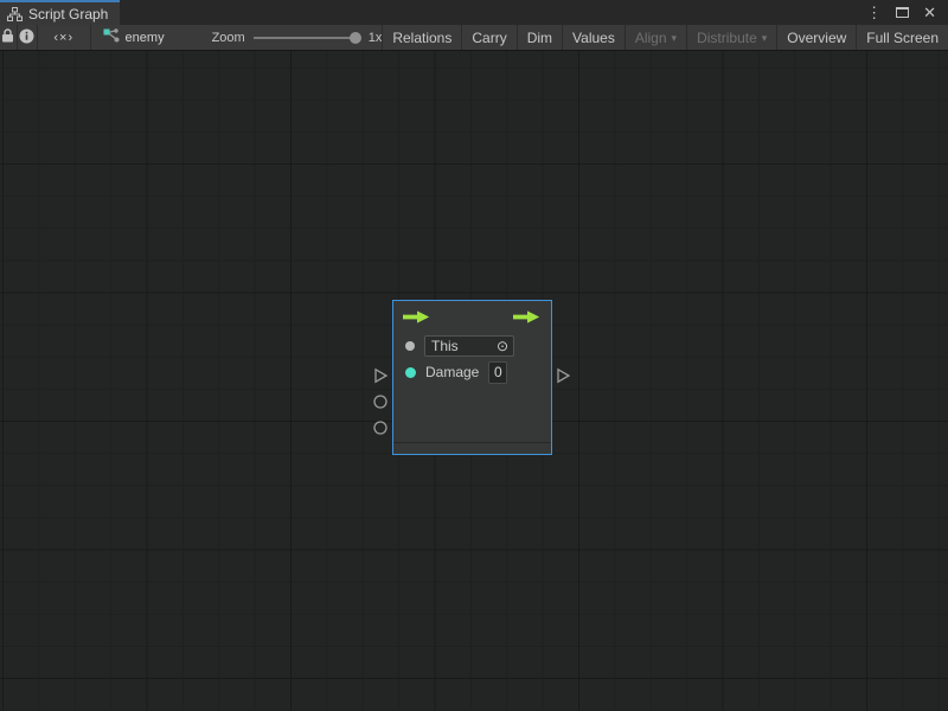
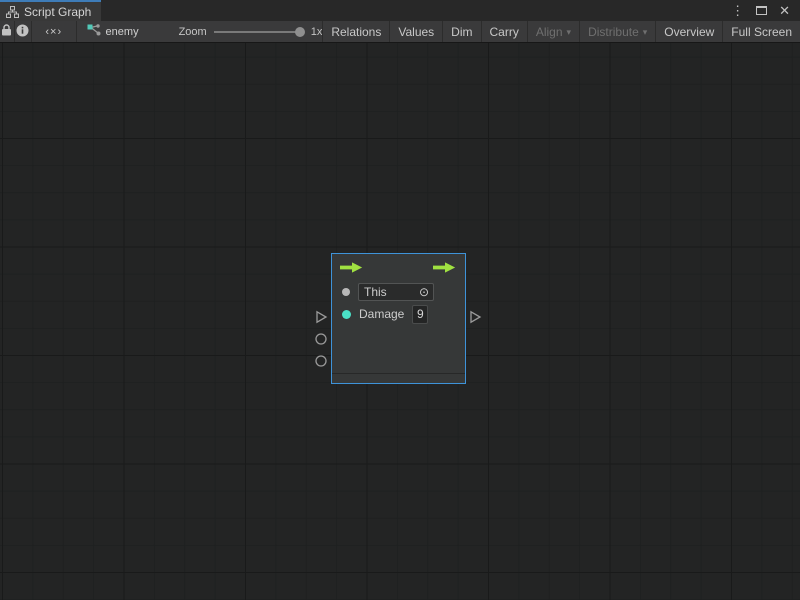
  Script Graph
  ⋮
  ✕
  ‹×›
  enemy
  Zoom
  1x
  Relations
- Carry
+ Values
  Dim
- Values
+ Carry
  Align
  ▾
  Distribute
  ▾
  Overview
  Full Screen
  This
  ⊙
  Damage
- 0
+ 9
